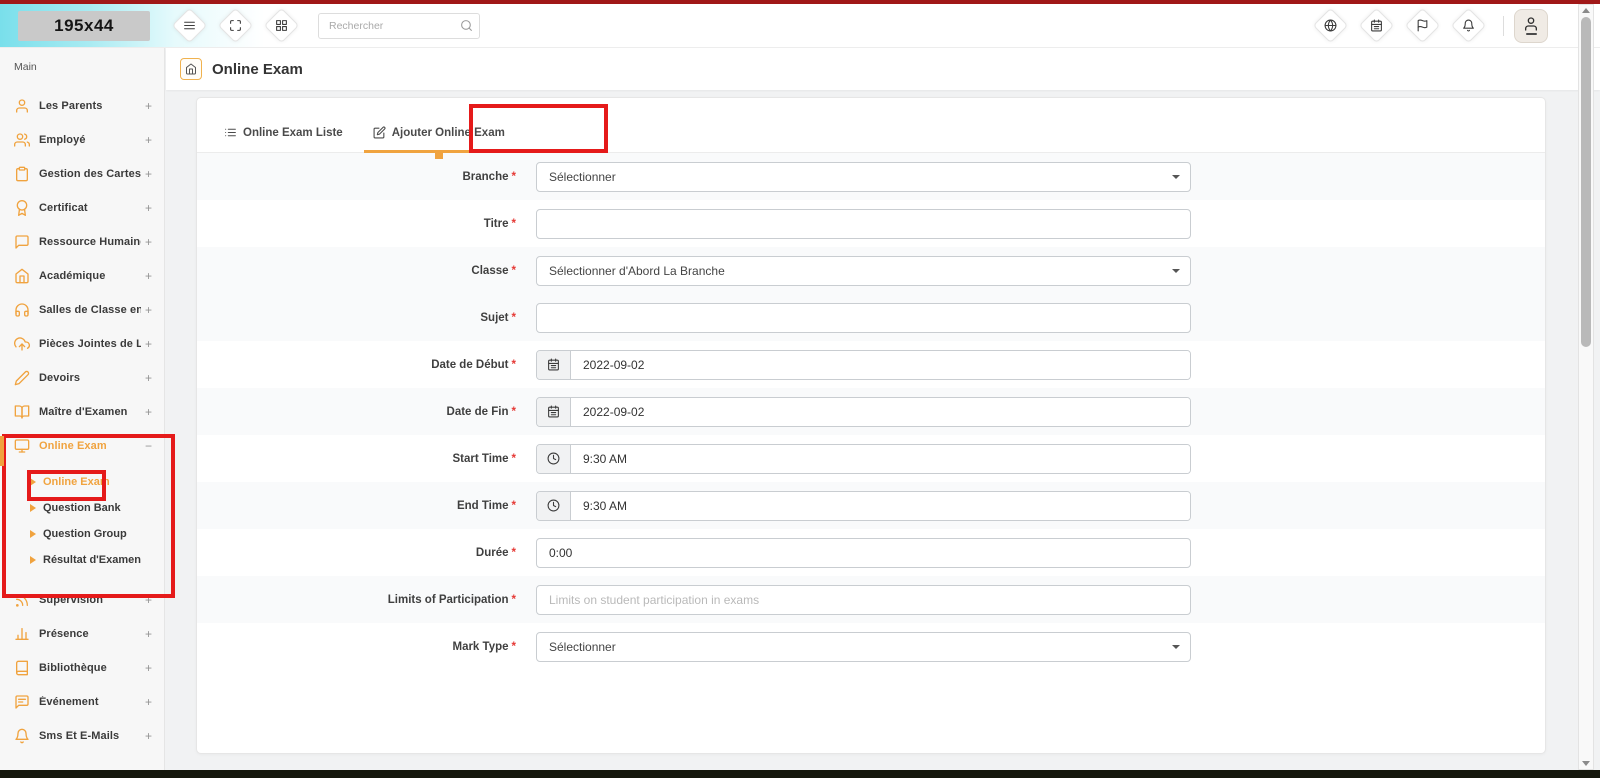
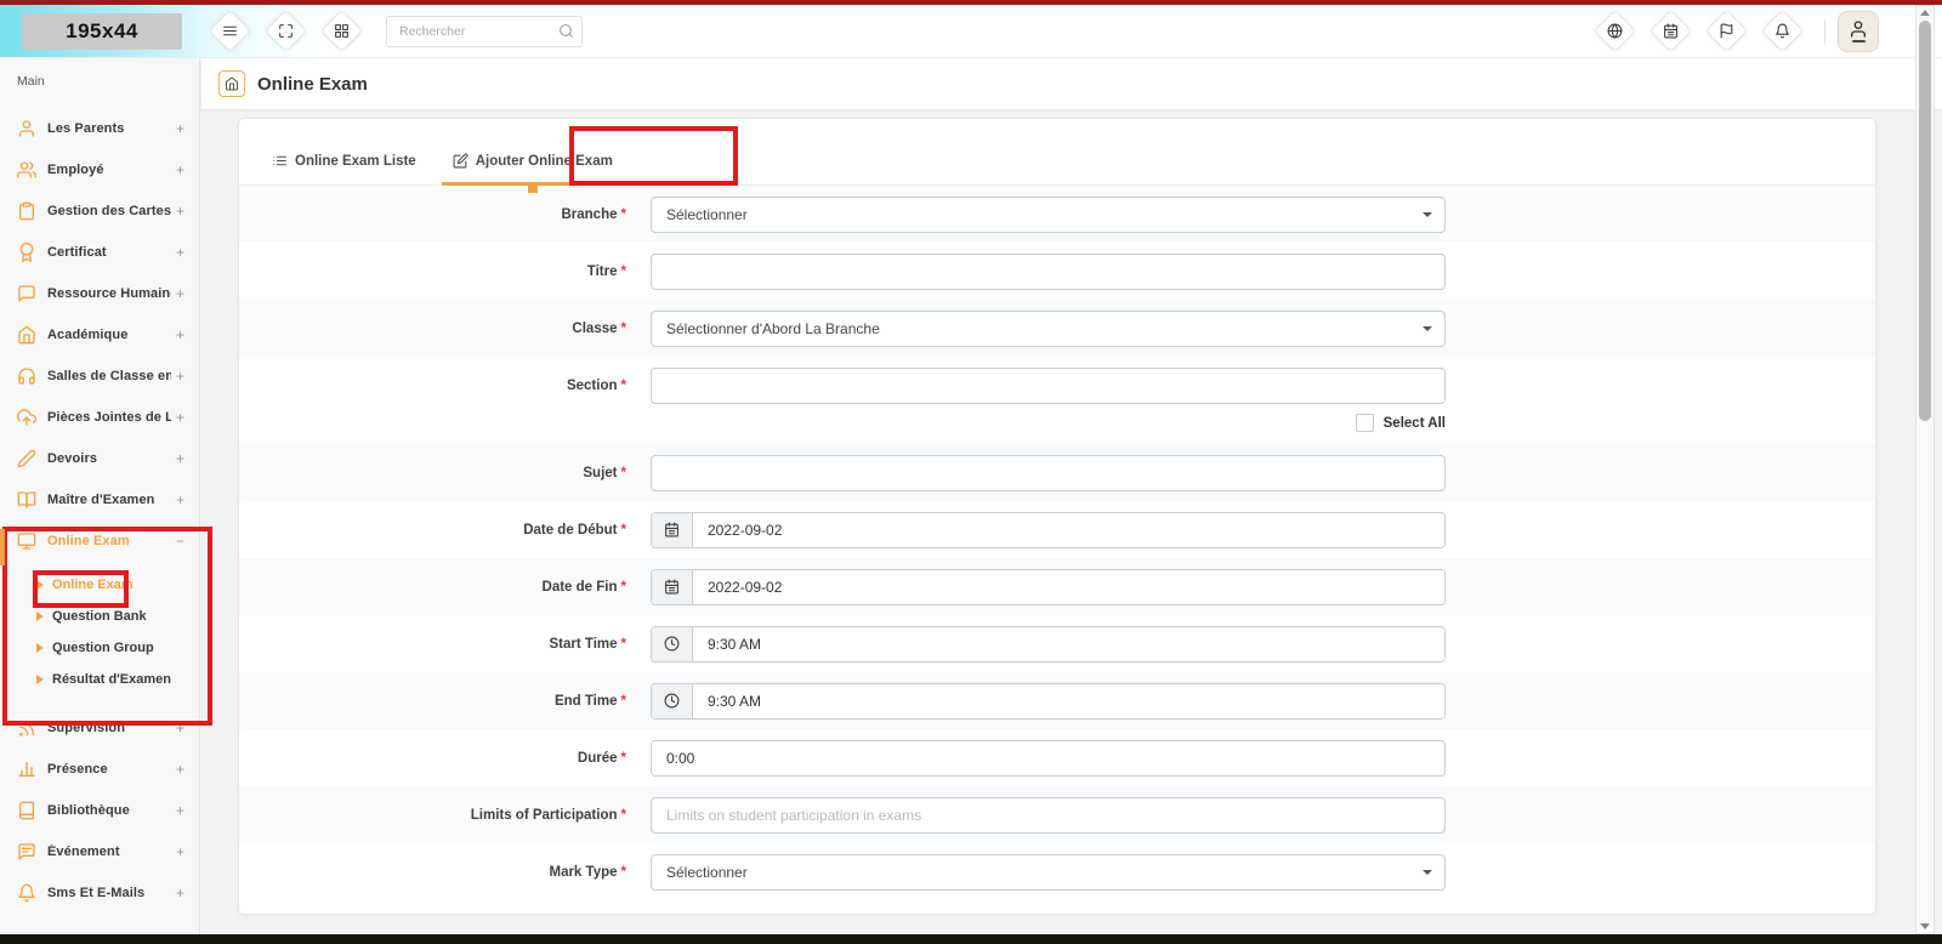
  195x44
  Rechercher
  Main
  Les Parents
  +
  Employé
  +
  Gestion des Cartes
  +
  Certificat
  +
  Ressource Humain
  +
  Académique
  +
  Salles de Classe en
  +
  Pièces Jointes de L
  +
  Devoirs
  +
  Maître d'Examen
  +
  Online Exam
  −
  Online Exam
  Question Bank
  Question Group
  Résultat d'Examen
  Supervision
  +
  Présence
  +
  Bibliothèque
  +
  Événement
  +
  Sms Et E-Mails
  +
  Online Exam
  Online Exam Liste
  Ajouter Online Exam
  Branche *
  Sélectionner
  Titre *
  Classe *
  Sélectionner d'Abord La Branche
+ Section *
+ Select All
  Sujet *
  Date de Début *
  2022-09-02
  Date de Fin *
  2022-09-02
  Start Time *
  9:30 AM
  End Time *
  9:30 AM
  Durée *
  0:00
  Limits of Participation *
  Limits on student participation in exams
  Mark Type *
  Sélectionner
